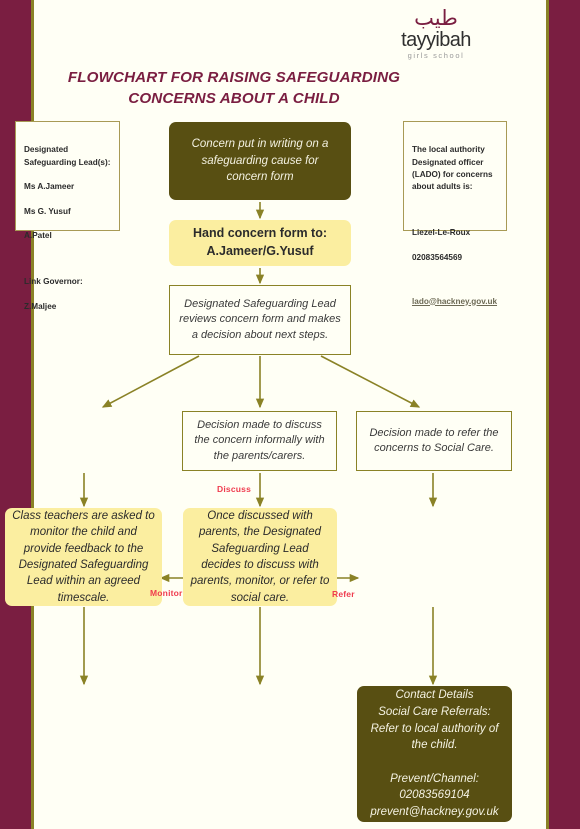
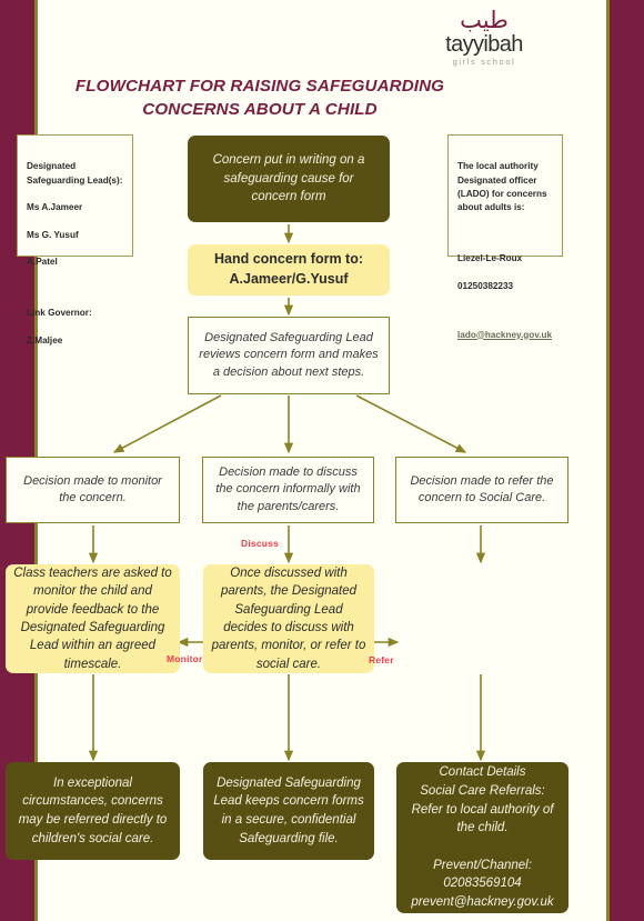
  طيب
  tayyibah
  girls school
  FLOWCHART FOR RAISING SAFEGUARDING
  CONCERNS ABOUT A CHILD
  Designated
  Safeguarding Lead(s):
  Ms A.Jameer
  Ms G. Yusuf
  A.Patel
  Link Governor:
  Z.Maljee
  The local authority
  Designated officer
  (LADO) for concerns
  about adults is:
  Liezel-Le-Roux
- 02083564569
+ 01250382233
  lado@hackney.gov.uk
  Concern put in writing on a safeguarding cause for concern form
  Hand concern form to:
  A.Jameer/G.Yusuf
  Designated Safeguarding Lead reviews concern form and makes a decision about next steps.
+ Decision made to monitor the concern.
  Decision made to discuss the concern informally with the parents/carers.
- Decision made to refer the concerns to Social Care.
+ Decision made to refer the concern to Social Care.
  Class teachers are asked to monitor the child and provide feedback to the Designated Safeguarding Lead within an agreed timescale.
  Once discussed with parents, the Designated Safeguarding Lead decides to discuss with parents, monitor, or refer to social care.
+ In exceptional circumstances, concerns may be referred directly to children's social care.
+ Designated Safeguarding Lead keeps concern forms in a secure, confidential Safeguarding file.
  Contact Details
  Social Care Referrals:
  Refer to local authority of the child.
  Prevent/Channel:
  02083569104
  prevent@hackney.gov.uk
  Discuss
  Monitor
  Refer
